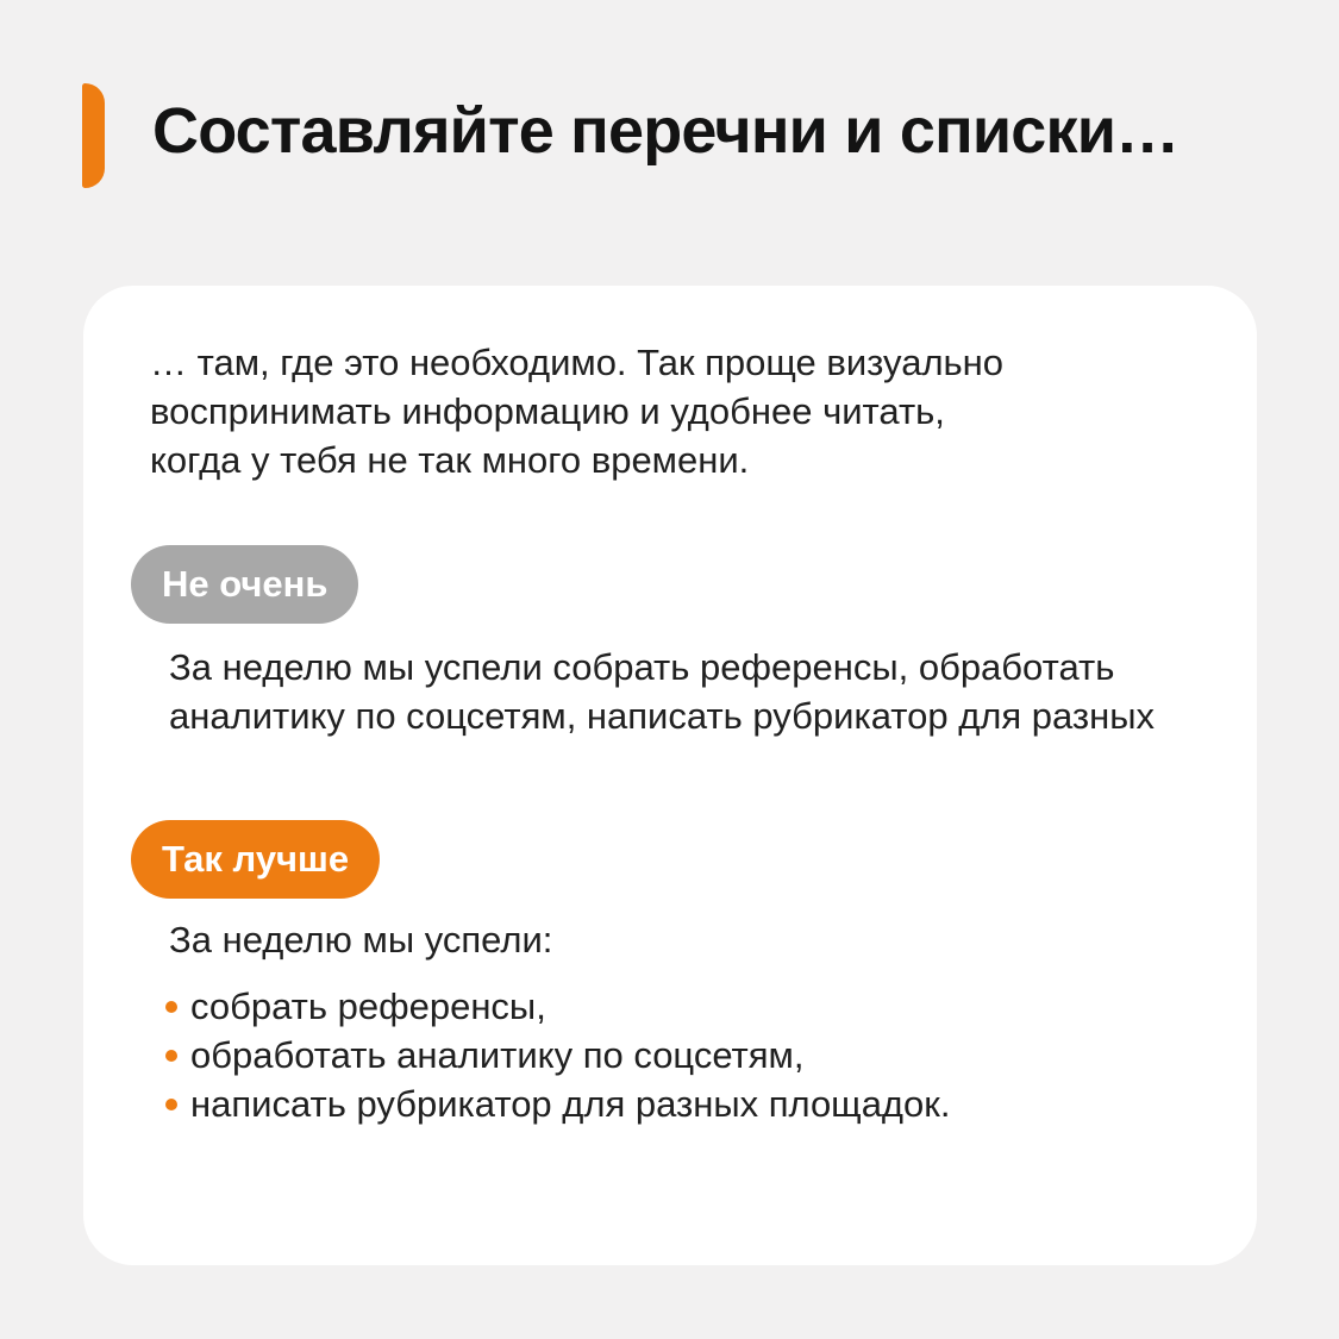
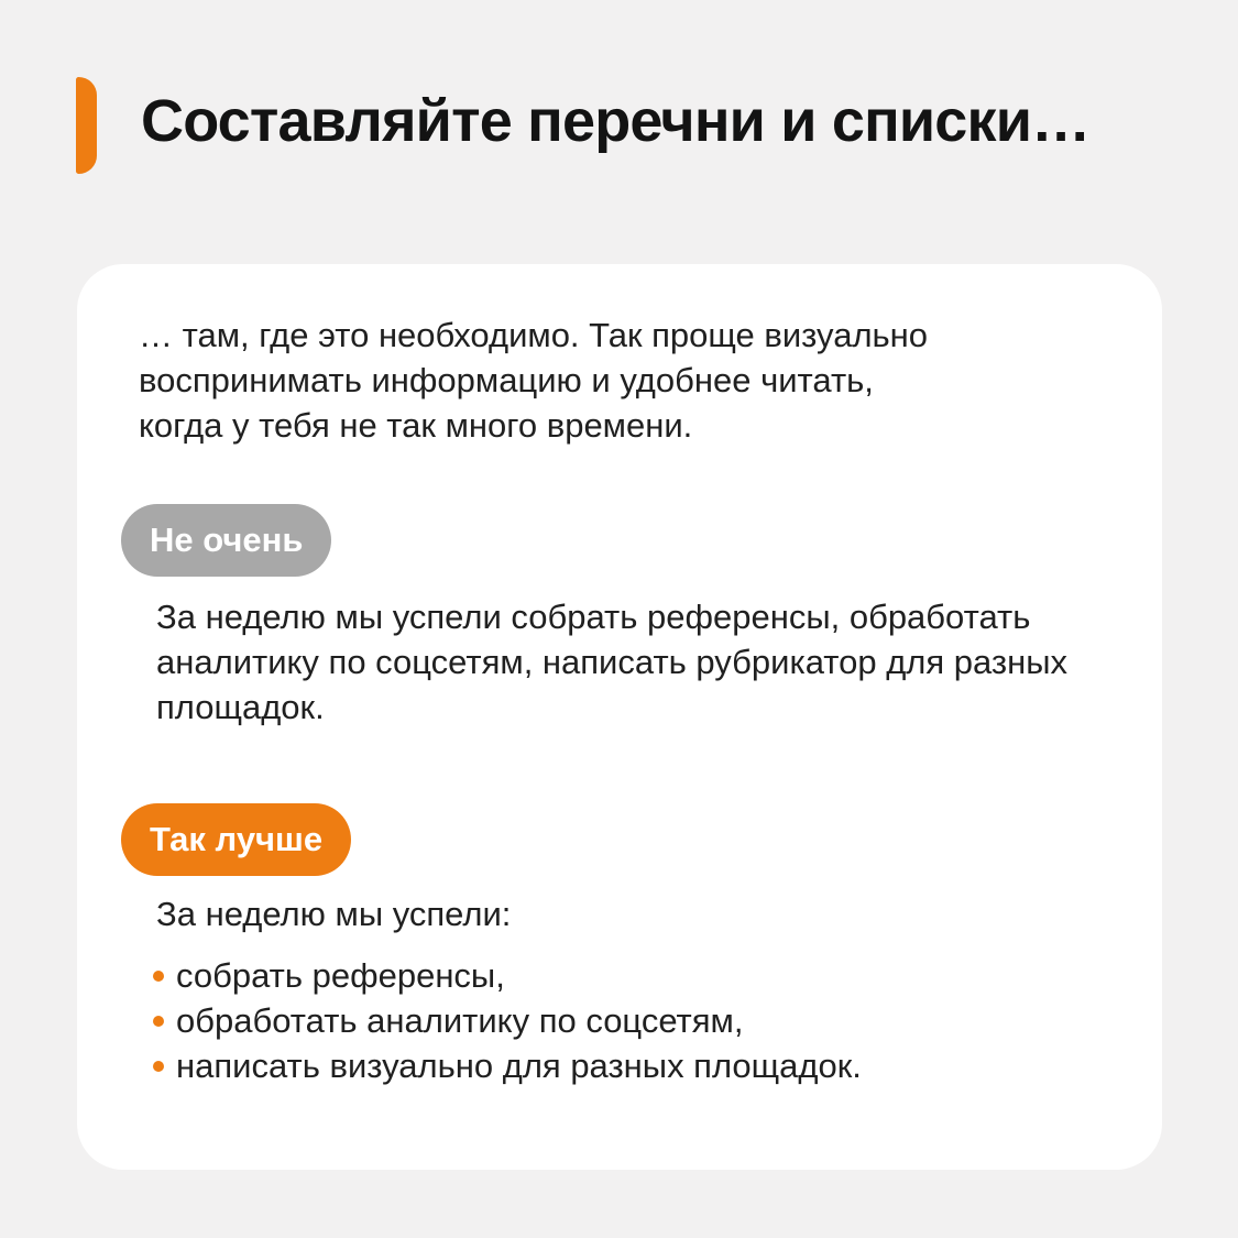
  Составляйте перечни и списки…
  … там, где это необходимо. Так проще визуально
  воспринимать информацию и удобнее читать,
  когда у тебя не так много времени.
  Не очень
  За неделю мы успели собрать референсы, обработать
  аналитику по соцсетям, написать рубрикатор для разных
+ площадок.
  Так лучше
  За неделю мы успели:
  собрать референсы,
  обработать аналитику по соцсетям,
- написать рубрикатор для разных площадок.
+ написать визуально для разных площадок.
